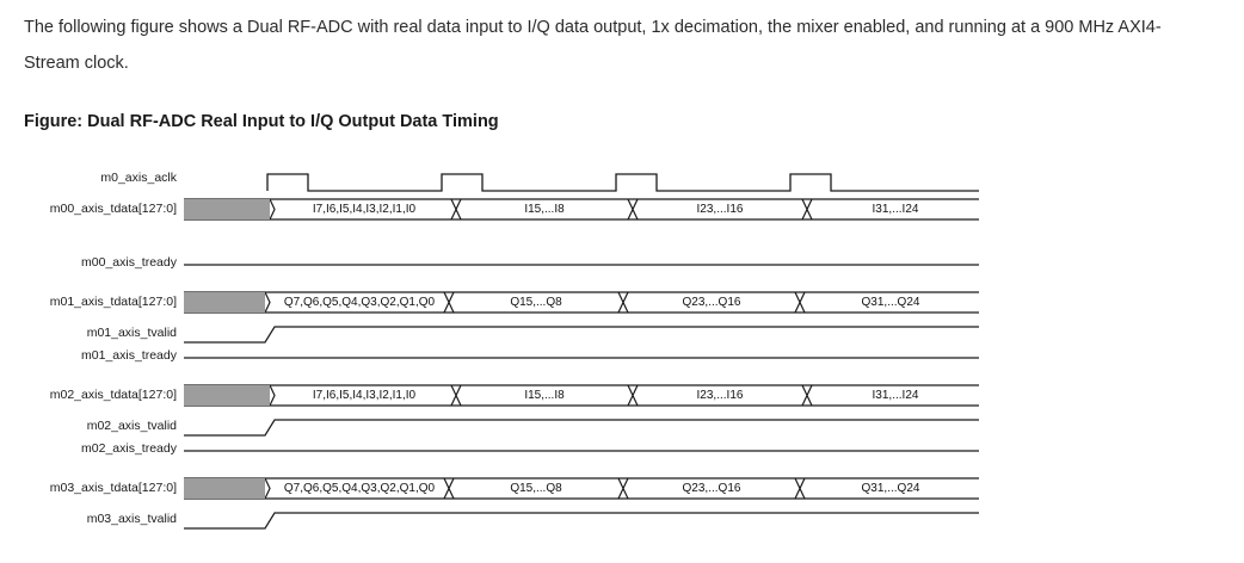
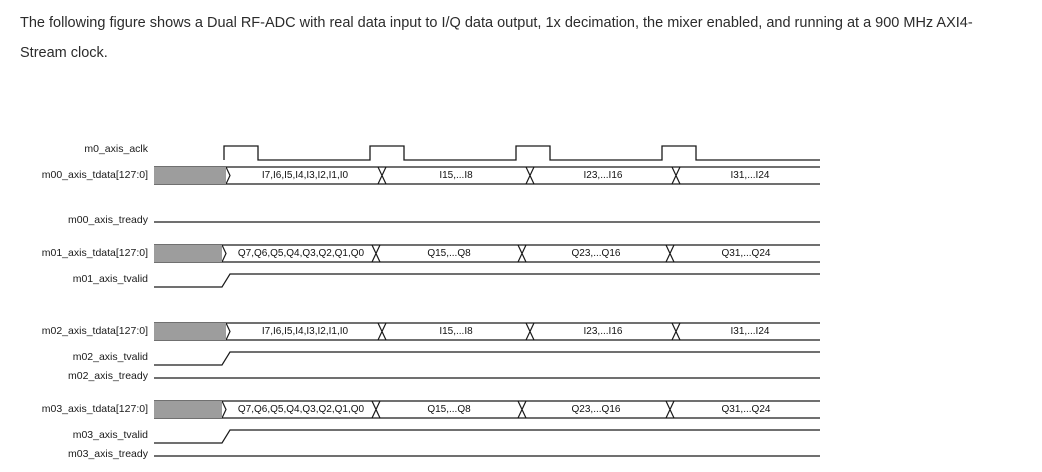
  The following figure shows a Dual RF-ADC with real data input to I/Q data output, 1x decimation, the mixer enabled, and running at a 900 MHz AXI4-Stream clock.
- Figure: Dual RF-ADC Real Input to I/Q Output Data Timing
  m0_axis_aclk
  m00_axis_tdata[127:0]
  I7,I6,I5,I4,I3,I2,I1,I0
  I15,...I8
  I23,...I16
  I31,...I24
  m00_axis_tready
  m01_axis_tdata[127:0]
  Q7,Q6,Q5,Q4,Q3,Q2,Q1,Q0
  Q15,...Q8
  Q23,...Q16
  Q31,...Q24
  m01_axis_tvalid
- m01_axis_tready
  m02_axis_tdata[127:0]
  I7,I6,I5,I4,I3,I2,I1,I0
  I15,...I8
  I23,...I16
  I31,...I24
  m02_axis_tvalid
  m02_axis_tready
  m03_axis_tdata[127:0]
  Q7,Q6,Q5,Q4,Q3,Q2,Q1,Q0
  Q15,...Q8
  Q23,...Q16
  Q31,...Q24
  m03_axis_tvalid
+ m03_axis_tready
